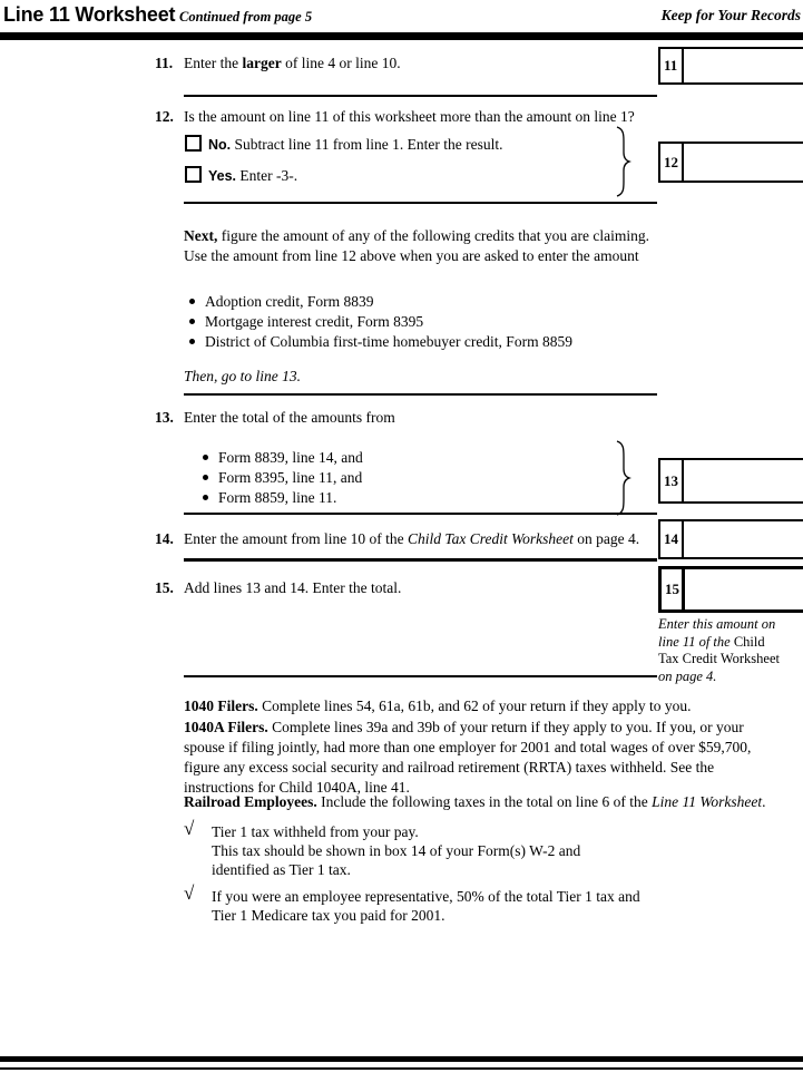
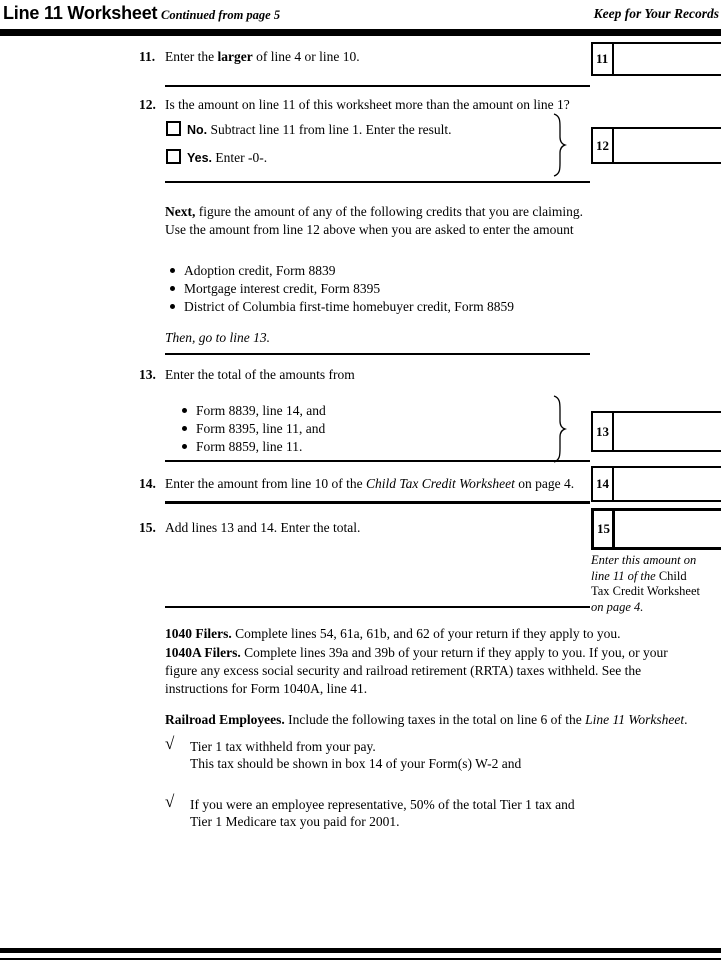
  Line 11 Worksheet
  Continued from page 5
  Keep for Your Records
  11.
  Enter the larger of line 4 or line 10.
  11
  12.
  Is the amount on line 11 of this worksheet more than the amount on line 1?
  No. Subtract line 11 from line 1. Enter the result.
- Yes. Enter -3-.
+ Yes. Enter -0-.
  12
  Next, figure the amount of any of the following credits that you are claiming.
  Use the amount from line 12 above when you are asked to enter the amount
  Adoption credit, Form 8839
  Mortgage interest credit, Form 8395
  District of Columbia first-time homebuyer credit, Form 8859
  Then, go to line 13.
  13.
  Enter the total of the amounts from
  Form 8839, line 14, and
  Form 8395, line 11, and
  Form 8859, line 11.
  13
  14.
  Enter the amount from line 10 of the Child Tax Credit Worksheet on page 4.
  14
  15.
  Add lines 13 and 14. Enter the total.
  15
  Enter this amount on
  line 11 of the Child
  Tax Credit Worksheet
  on page 4.
  1040 Filers. Complete lines 54, 61a, 61b, and 62 of your return if they apply to you.
  1040A Filers. Complete lines 39a and 39b of your return if they apply to you. If you, or your
- spouse if filing jointly, had more than one employer for 2001 and total wages of over $59,700,
  figure any excess social security and railroad retirement (RRTA) taxes withheld. See the
- instructions for Child 1040A, line 41.
+ instructions for Form 1040A, line 41.
  Railroad Employees. Include the following taxes in the total on line 6 of the Line 11 Worksheet.
  √
  Tier 1 tax withheld from your pay.
  This tax should be shown in box 14 of your Form(s) W-2 and
- identified as Tier 1 tax.
  √
  If you were an employee representative, 50% of the total Tier 1 tax and
  Tier 1 Medicare tax you paid for 2001.
